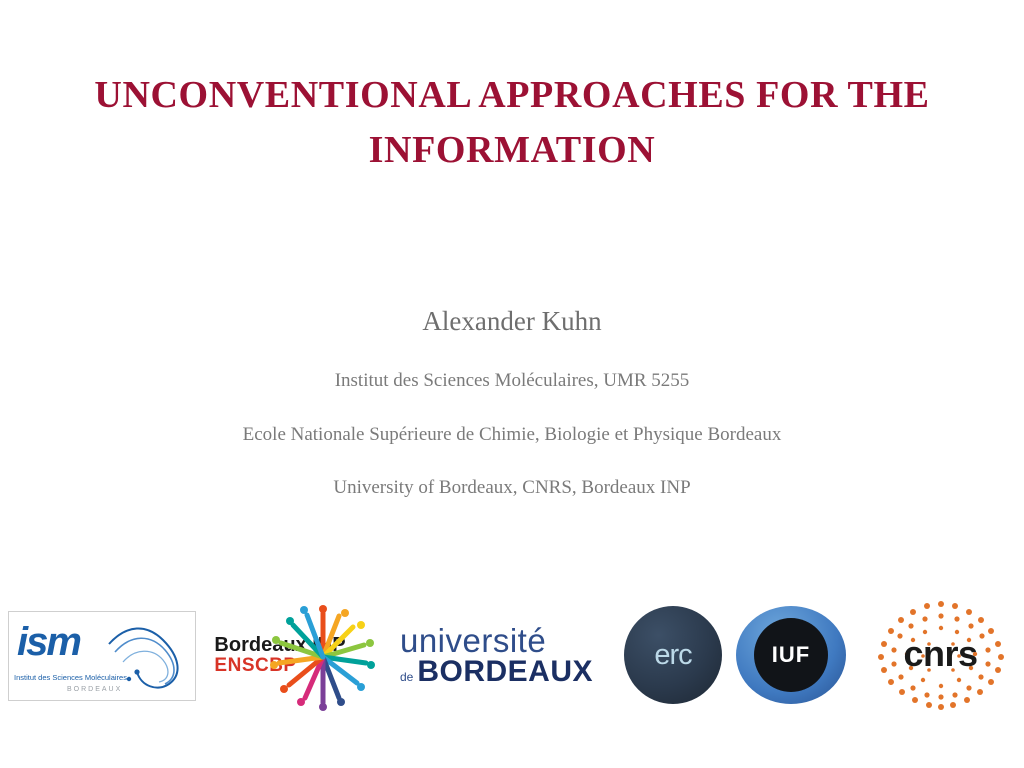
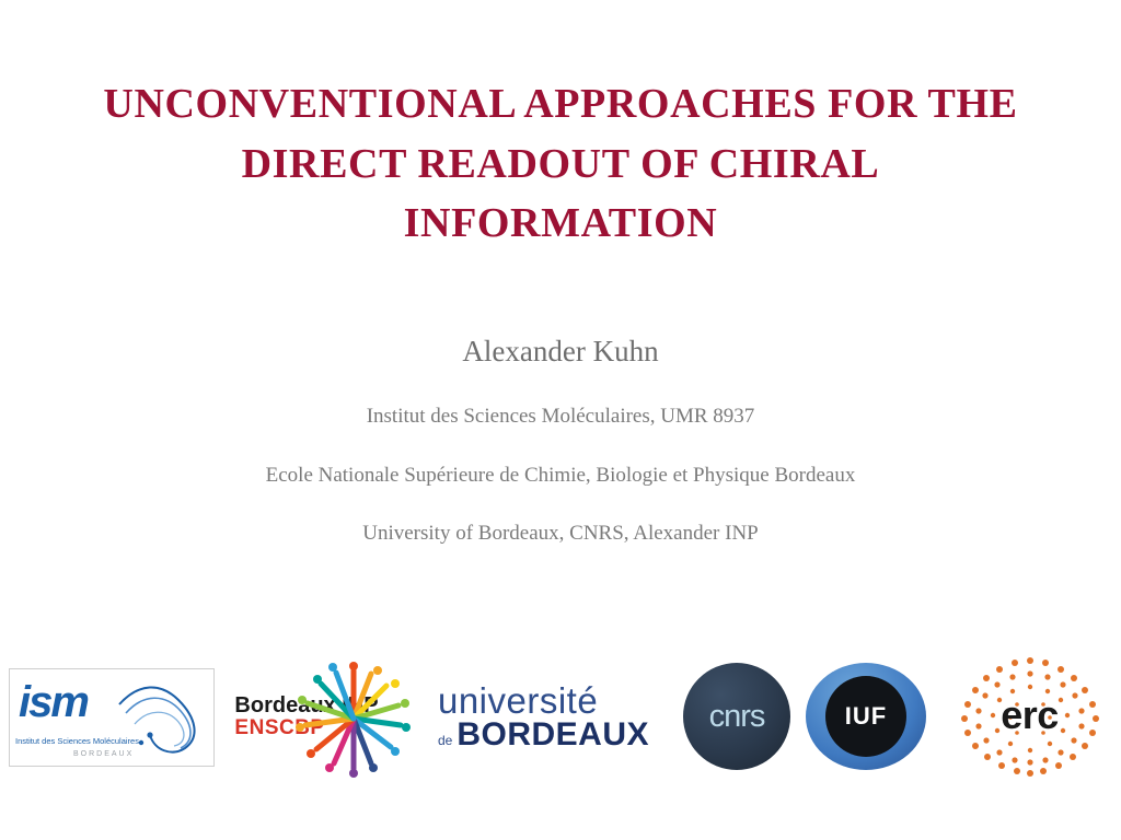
  UNCONVENTIONAL APPROACHES FOR THE
+ DIRECT READOUT OF CHIRAL
  INFORMATION
  Alexander Kuhn
- Institut des Sciences Moléculaires, UMR 5255
+ Institut des Sciences Moléculaires, UMR 8937
  Ecole Nationale Supérieure de Chimie, Biologie et Physique Bordeaux
- University of Bordeaux, CNRS, Bordeaux INP
+ University of Bordeaux, CNRS, Alexander INP
  ism
  Institut des Sciences Moléculaires
  Bordeax I
  ENSCP
  université
  de BORDEAUX
- erc
+ cnrs
  IUF
- cnrs
+ erc
